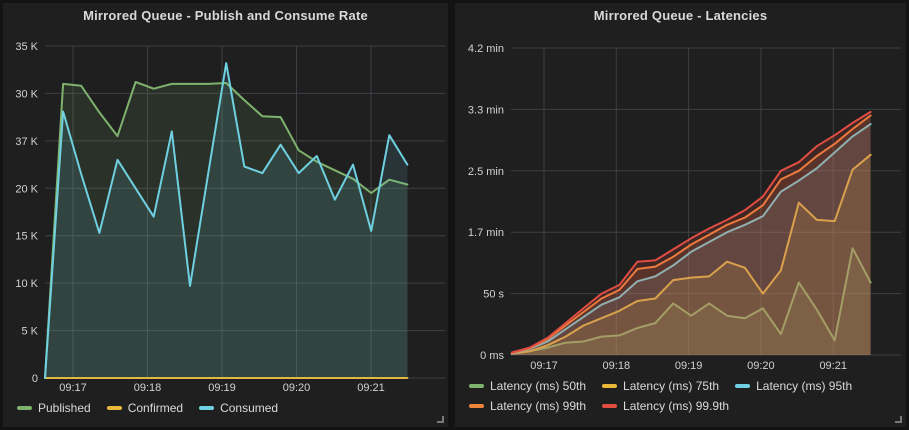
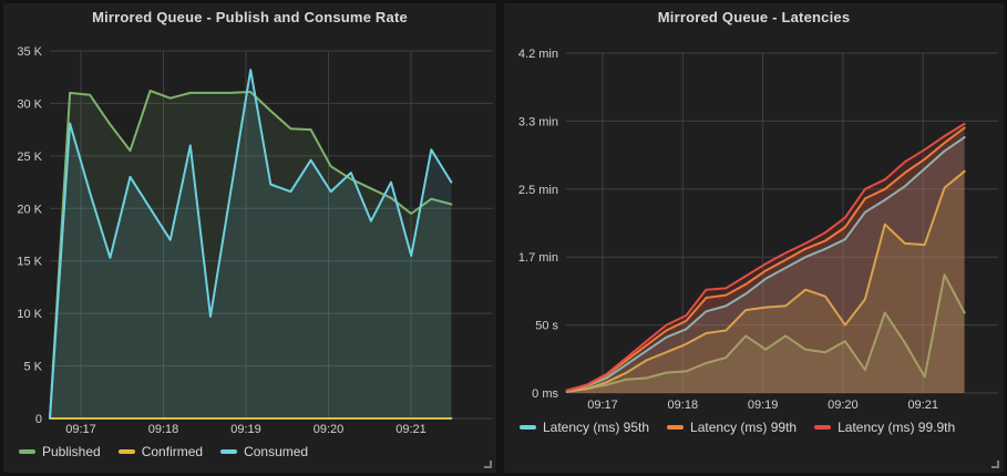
  Mirrored Queue - Publish and Consume Rate
  0
  5 K
  10 K
  15 K
  20 K
- 37 K
+ 25 K
  30 K
  35 K
  09:17
  09:18
  09:19
  09:20
  09:21
  Published
  Confirmed
  Consumed
  Mirrored Queue - Latencies
  0 ms
  50 s
  1.7 min
  2.5 min
  3.3 min
  4.2 min
  09:17
  09:18
  09:19
  09:20
  09:21
- Latency (ms) 50th
- Latency (ms) 75th
  Latency (ms) 95th
  Latency (ms) 99th
  Latency (ms) 99.9th
